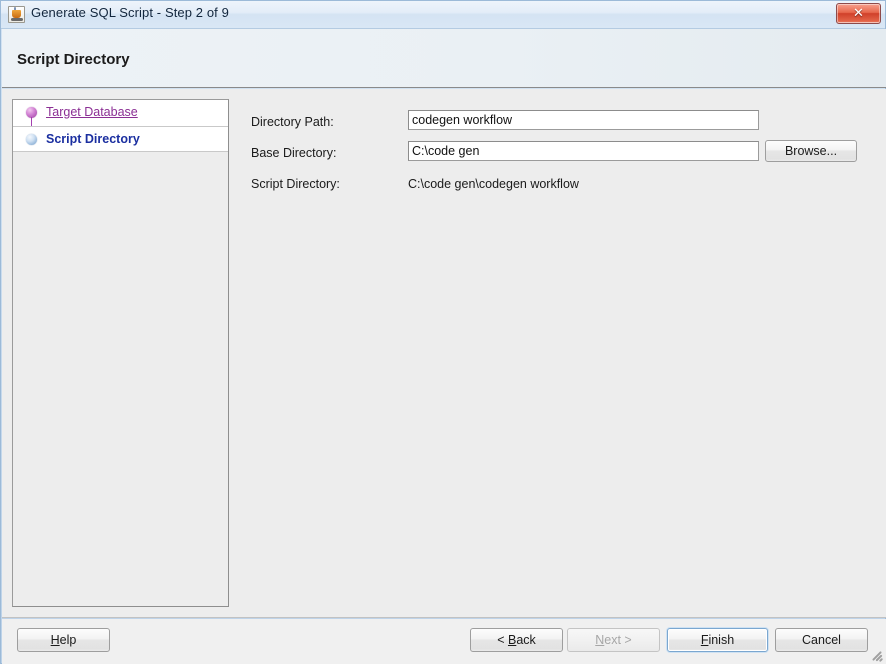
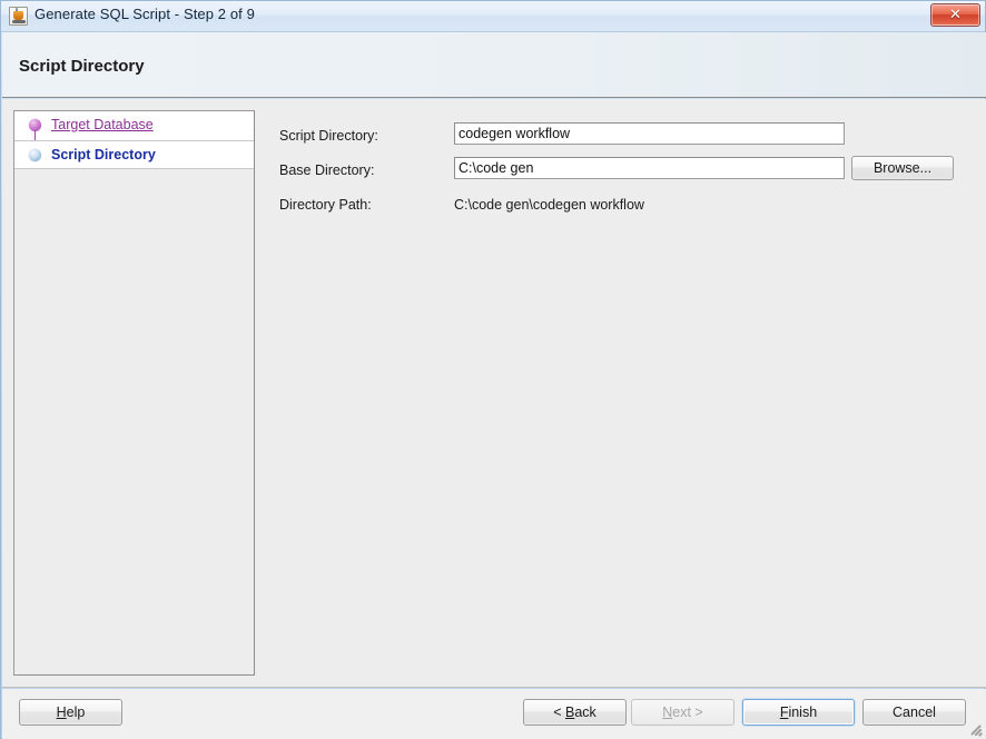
  Generate SQL Script - Step 2 of 9
  ✕
  Script Directory
  Target Database
  Script Directory
- Directory Path:
+ Script Directory:
  codegen workflow
  Base Directory:
  C:\code gen
  Browse...
- Script Directory:
+ Directory Path:
  C:\code gen\codegen workflow
  Help
  < Back
  Next >
  Finish
  Cancel
